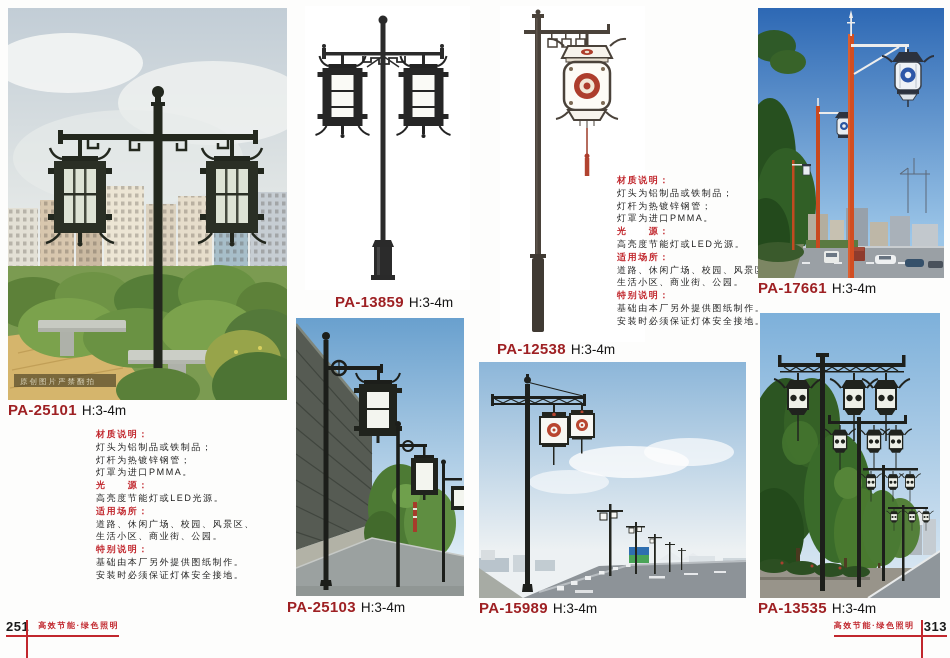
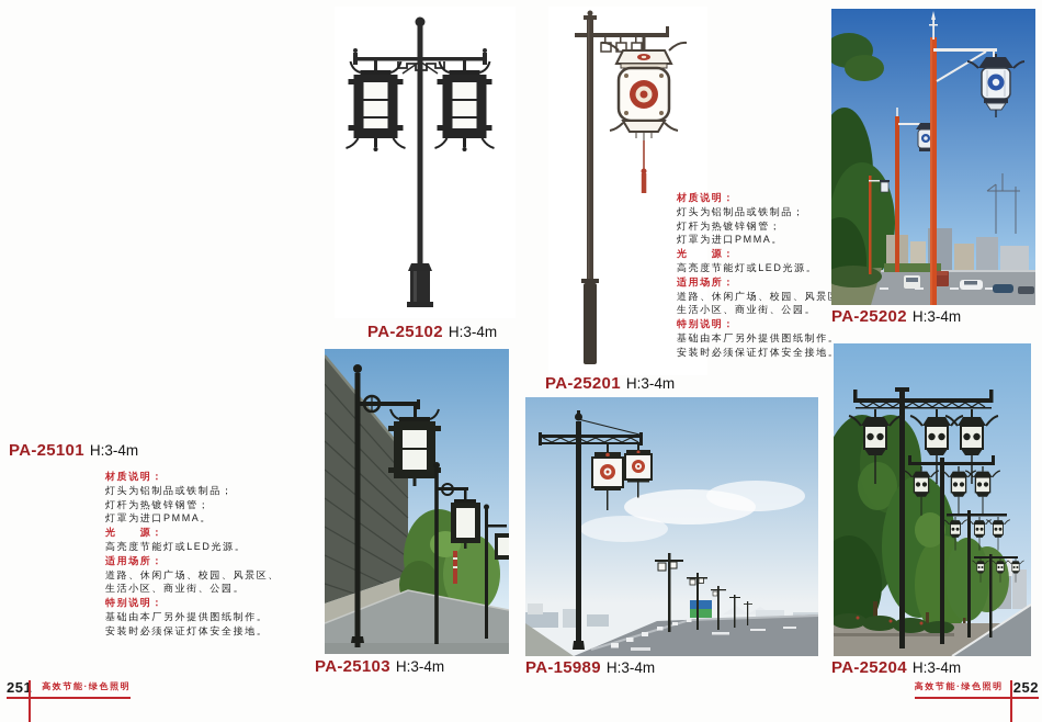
- 原创图片严禁翻拍
  PA-25101 H:3-4m
  材质说明：
  灯头为铝制品或铁制品；
  灯杆为热镀锌钢管；
  灯罩为进口PMMA。
  光 源：
  高亮度节能灯或LED光源。
  适用场所：
  道路、休闲广场、校园、风景区、
  生活小区、商业街、公园。
  特别说明：
  基础由本厂另外提供图纸制作。
  安装时必须保证灯体安全接地。
- PA-13859 H:3-4m
+ PA-25102 H:3-4m
  PA-25103 H:3-4m
- PA-12538 H:3-4m
+ PA-25201 H:3-4m
  材质说明：
  灯头为铝制品或铁制品；
  灯杆为热镀锌钢管；
  灯罩为进口PMMA。
  光 源：
  高亮度节能灯或LED光源。
  适用场所：
  道路、休闲广场、校园、风景
  生活小区、商业街、公园。
  特别说明：
  基础由本厂另外提供图纸制作。
  安装时必须保证灯体安全接地
- PA-17661 H:3-4m
+ PA-25202 H:3-4m
  PA-15989 H:3-4m
- PA-13535 H:3-4m
+ PA-25204 H:3-4m
  高效节能·绿色照明
  高效节能·绿色照明
- 313
+ 252
